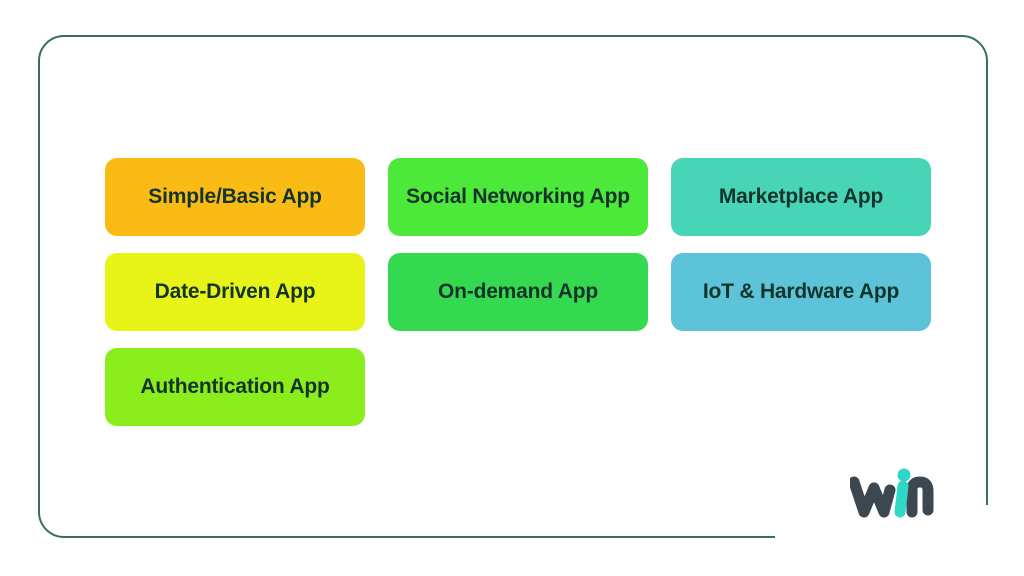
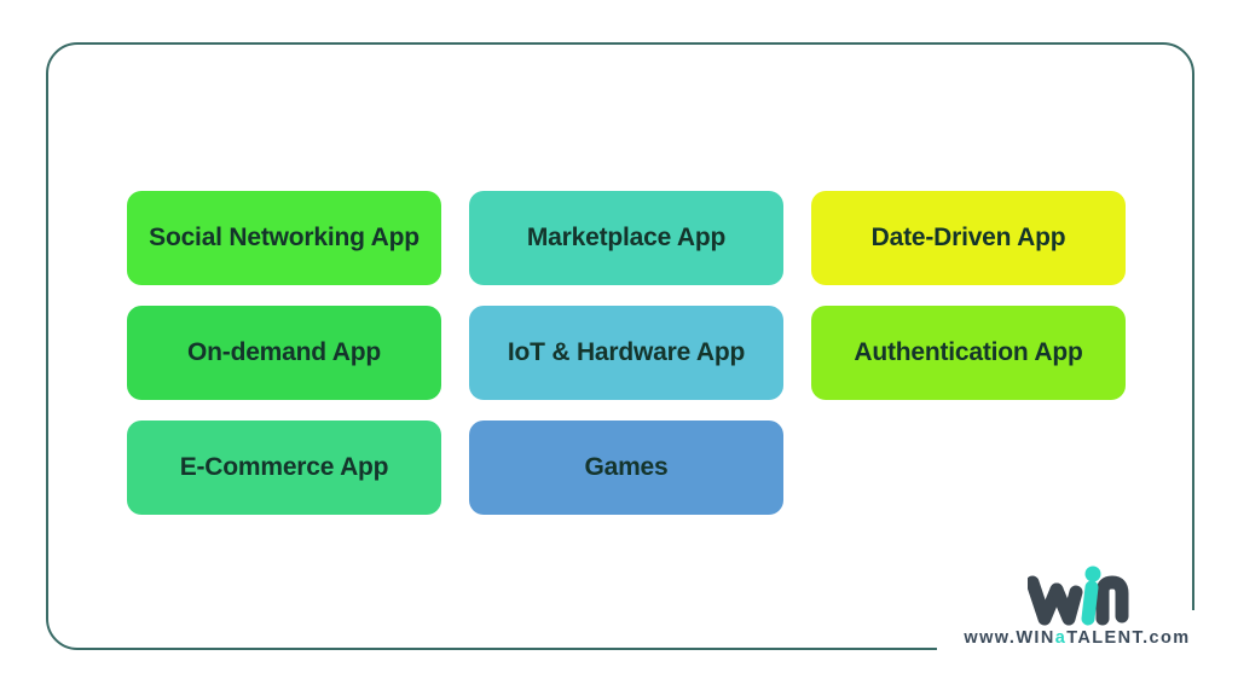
- Simple/Basic App
  Social Networking App
  Marketplace App
  Date-Driven App
  On-demand App
  IoT & Hardware App
  Authentication App
+ E-Commerce App
+ Games
+ www.WINaTALENT.com
